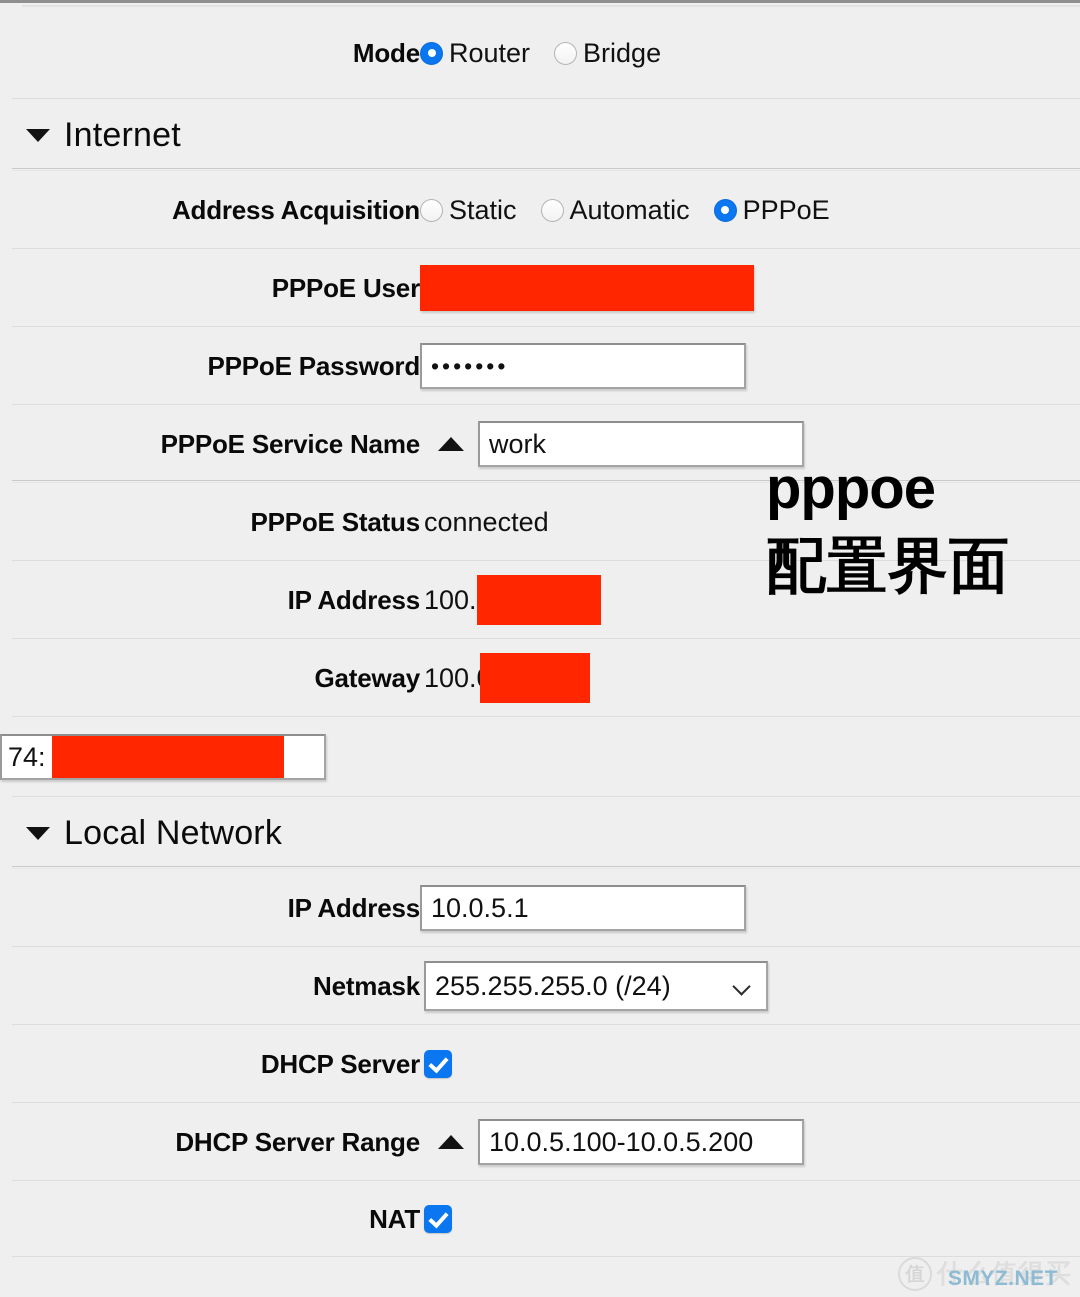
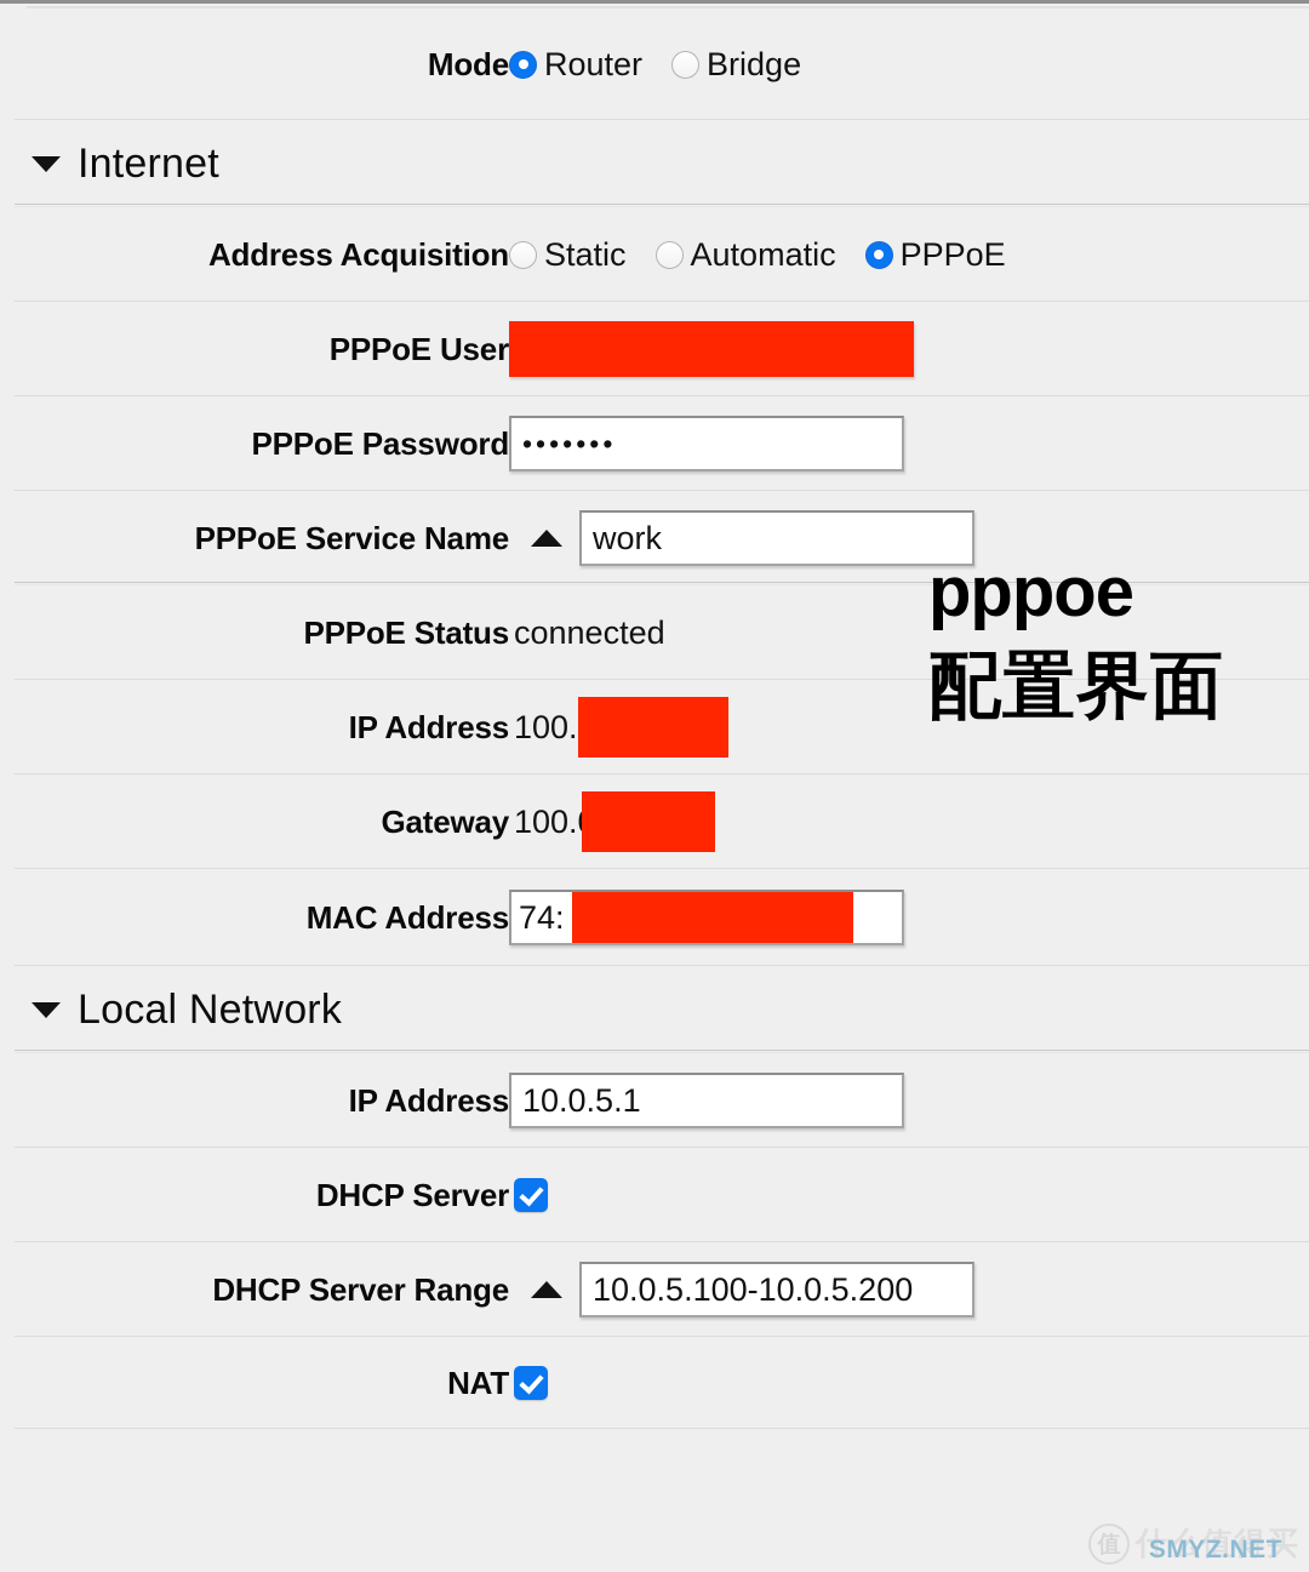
  Mode
  Router
  Bridge
  Internet
  Address Acquisition
  Static
  Automatic
  PPPoE
  PPPoE User
  PPPoE Password
  •••••••
  PPPoE Service Name
  work
  PPPoE Status
  connected
  IP Address
  100.
  Gateway
  100.
+ MAC Address
  74:
  Local Network
  IP Address
  10.0.5.1
- Netmask
- 255.255.255.0 (/24)
  DHCP Server
  DHCP Server Range
  10.0.5.100-10.0.5.200
  NAT
  pppoe
  配置界面
  值
  什么值得买
  SMYZ.NET
